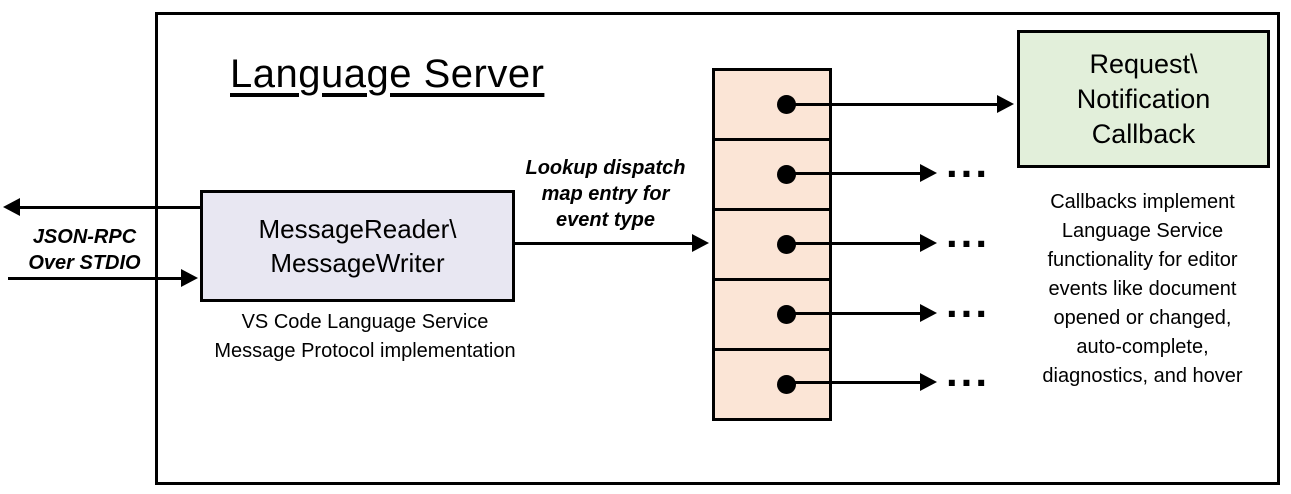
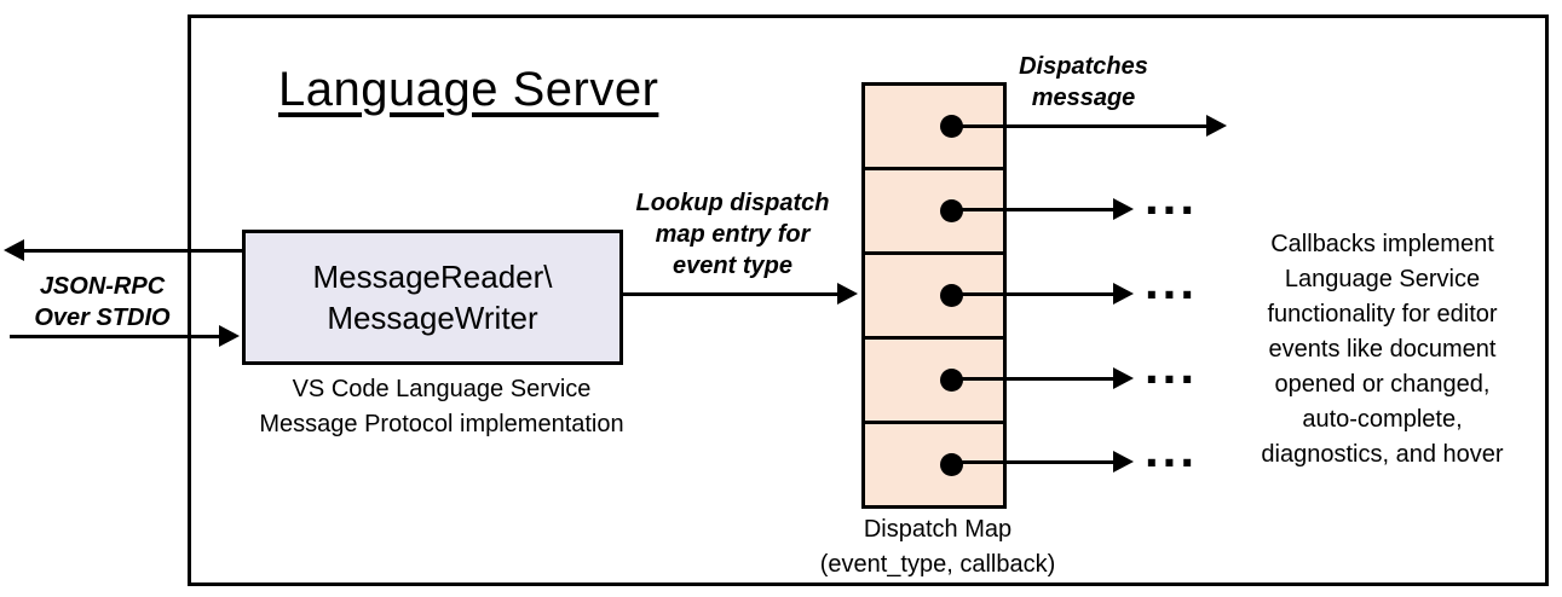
  Language Server
  JSON-RPC
  Over STDIO
  MessageReader\
  MessageWriter
  VS Code Language Service
  Message Protocol implementation
  Lookup dispatch
  map entry for
  event type
+ Dispatch Map
+ (event_type, callback)
+ Dispatches
+ message
  ...
  ...
  ...
  ...
- Request\
- Notification
- Callback
  Callbacks implement
  Language Service
  functionality for editor
  events like document
  opened or changed,
  auto-complete,
  diagnostics, and hover
